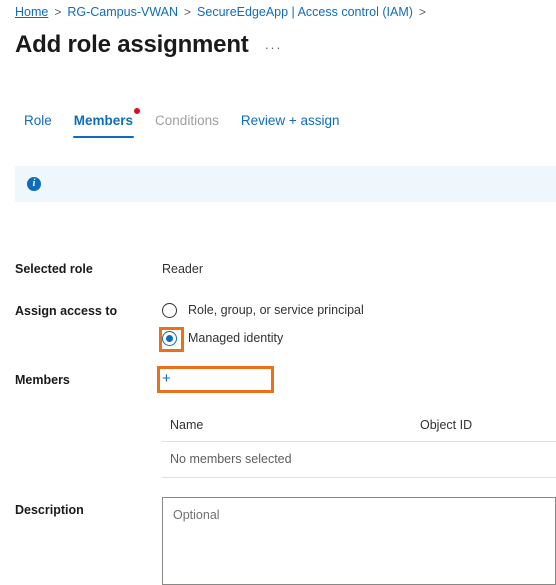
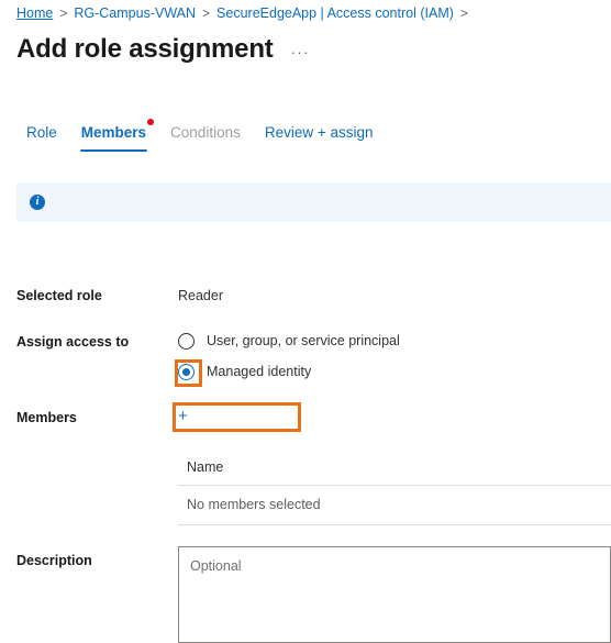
  Home
  >
  RG-Campus-VWAN
  >
  SecureEdgeApp | Access control (IAM)
  >
  Add role assignment
  ···
  Role
  Members
  Conditions
  Review + assign
  i
  Selected role
  Reader
  Assign access to
- Role, group, or service principal
+ User, group, or service principal
  Managed identity
  Members
  +
  Name
- Object ID
  No members selected
  Description
  Optional
